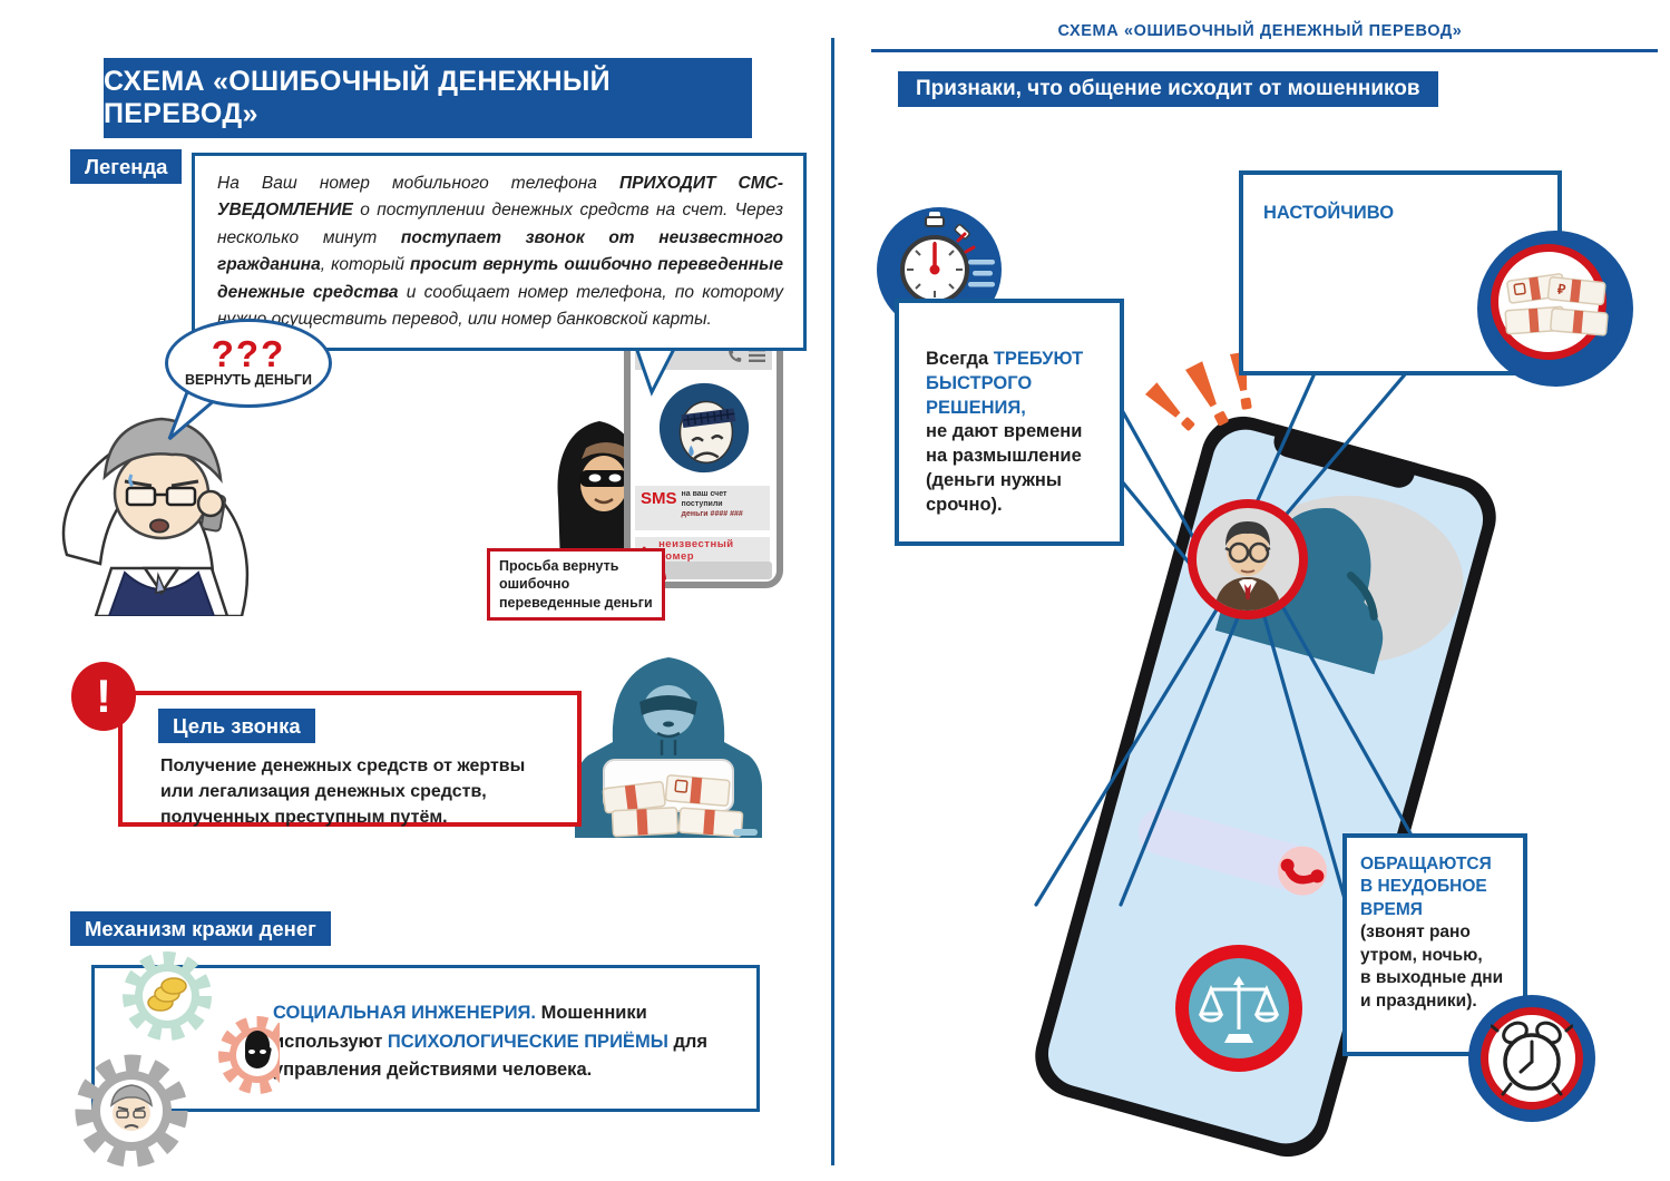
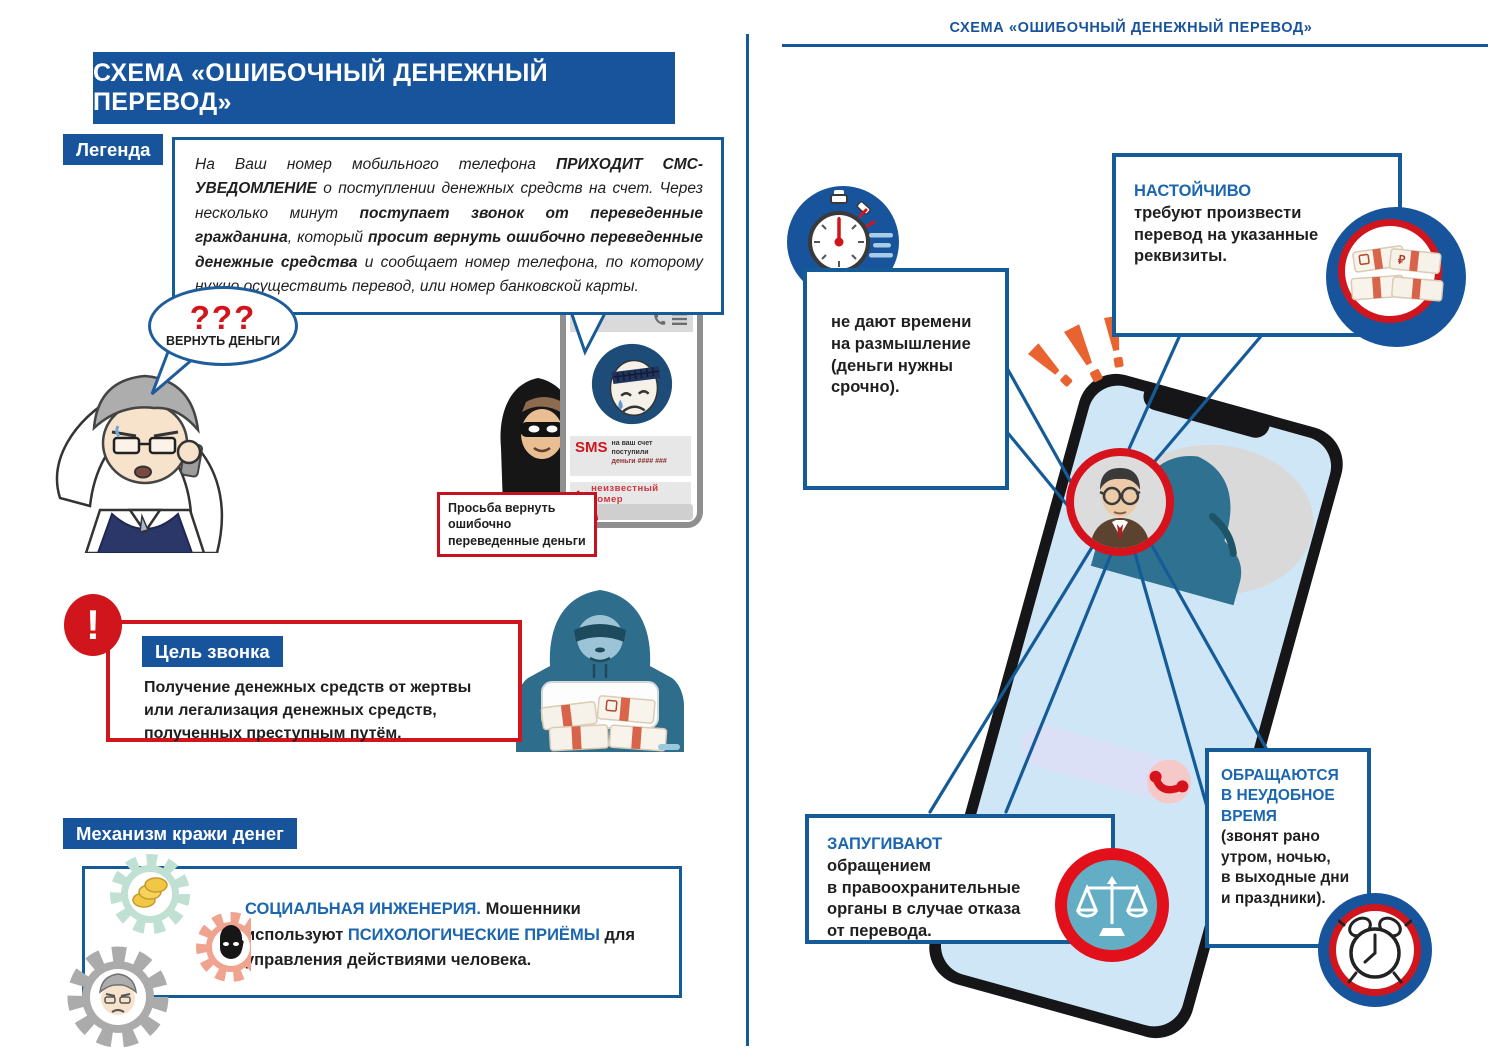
  СХЕМА «ОШИБОЧНЫЙ ДЕНЕЖНЫЙ ПЕРЕВОД»
  Легенда
- На Ваш номер мобильного телефона ПРИХОДИТ СМС-УВЕДОМЛЕНИЕ о поступлении денежных средств на счет. Через несколько минут поступает звонок от неизвестного гражданина, который просит вернуть ошибочно переведенные денежные средства и сообщает номер телефона, по которому осуществить перевод, или номер банковской карты.
+ На Ваш номер мобильного телефона ПРИХОДИТ СМС-УВЕДОМЛЕНИЕ о поступлении денежных средств на счет. Через несколько минут поступает звонок от переведенные гражданина, который просит вернуть ошибочно переведенные денежные средства и сообщает номер телефона, по которому осуществить перевод, или номер банковской карты.
  ???
  ВЕРНУТЬ ДЕНЬГИ
  SMS
  неизвестный омер
  Просьба вернуть
  ошибочно
  переведенные деньги
  !
  Цель звонка
  Получение денежных средств от жертвы
  или легализация денежных средств,
  полученных преступным путём.
  Механизм кражи денег
  СОЦИАЛЬНАЯ ИНЖЕНЕРИЯ. Мошенники спользуют ПСИХОЛОГИЧЕСКИЕ ПРИЁМЫ для правления действиями человека.
  СХЕМА «ОШИБОЧНЫЙ ДЕНЕЖНЫЙ ПЕРЕВОД»
- Признаки, что общение исходит от мошенников
- Всегда ТРЕБУЮТ БЫСТРОГО РЕШЕНИЯ,
  не дают времени
  на размышление
  (деньги нужны
  срочно).
  НАСТОЙЧИВО
+ требуют произвести
+ перевод на указанные
+ реквизиты.
+ ЗАПУГИВАЮТ
+ обращением
+ в правоохранительные
+ органы в случае отказа
+ от перевода.
  ОБРАЩАЮТСЯ
  В НЕУДОБНОЕ
  ВРЕМЯ
  (звонят рано
  утром, ночью,
  в выходные дни
  и праздники).
